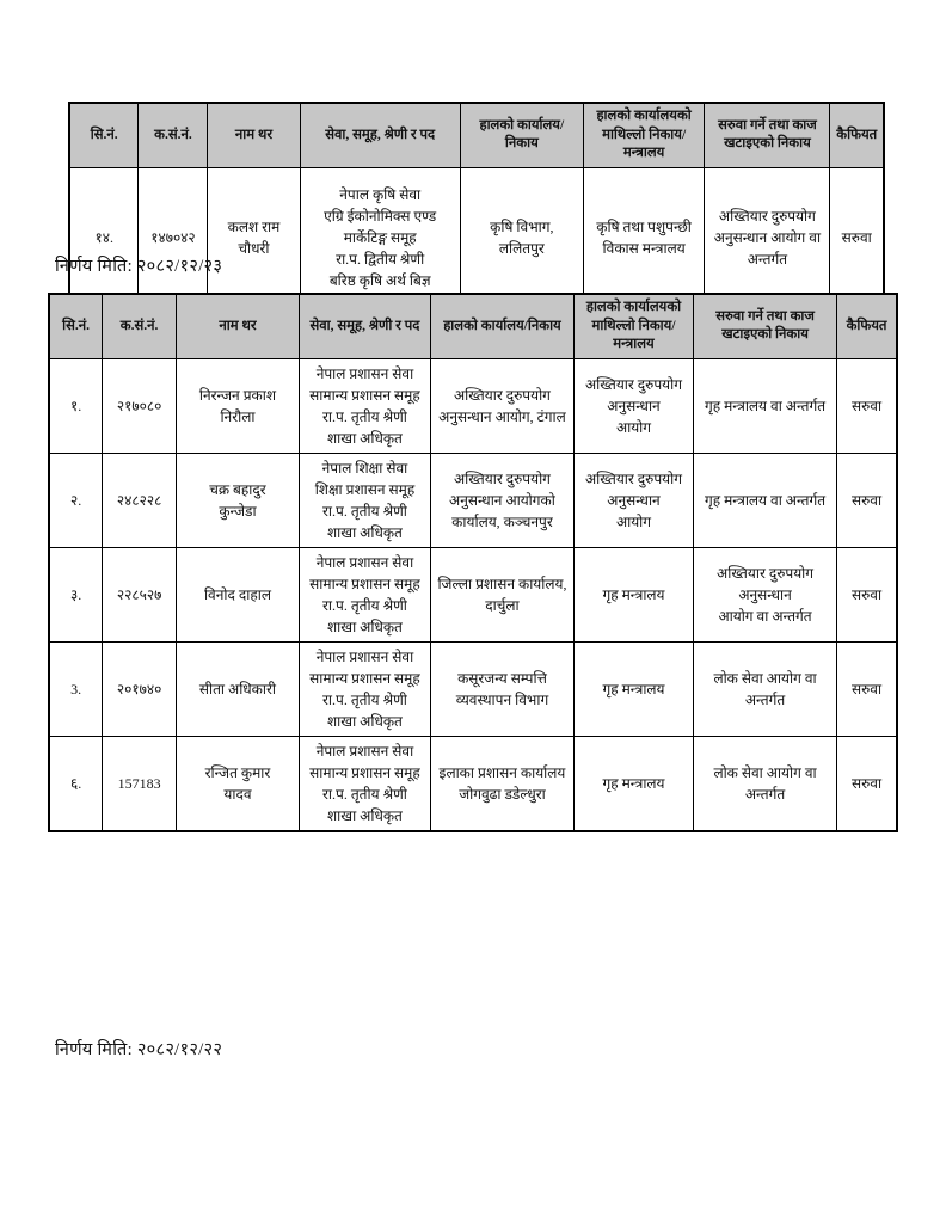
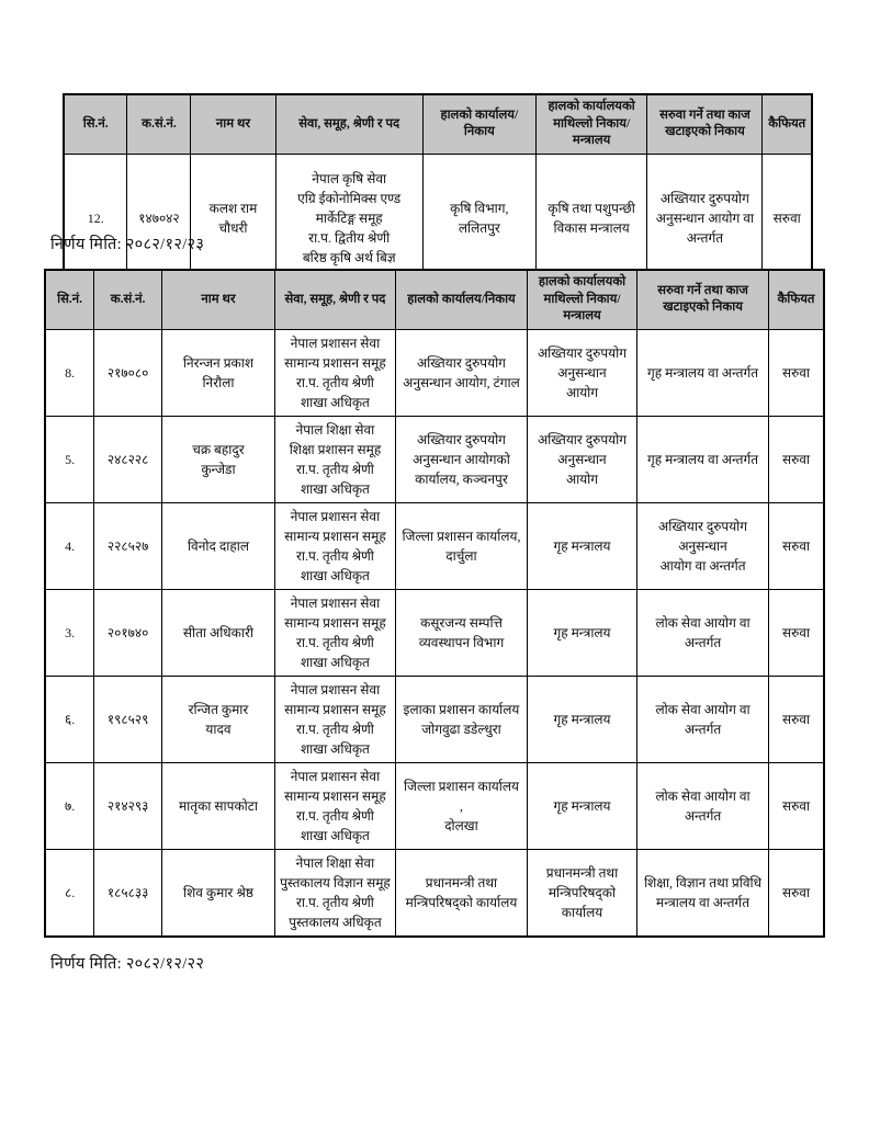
  सि.नं.	क.सं.नं.	नाम थर	सेवा, समूह, श्रेणी र पद	हालको कार्यालय/निकाय	हालको कार्यालयको माथिल्लो निकाय/मन्त्रालय	सरुवा गर्ने तथा काज खटाइएको निकाय	कैफियत
- १४.	१४७०४२	कलश राम चौधरी	नेपाल कृषि सेवा एग्रि ईकोनोमिक्स एण्ड मार्केटिङ्ग समूह रा.प. द्वितीय श्रेणी बरिष्ठ कृषि अर्थ बिज्ञ	कृषि विभाग, ललितपुर	कृषि तथा पशुपन्छी विकास मन्त्रालय	अख्तियार दुरुपयोग अनुसन्धान आयोग वा अन्तर्गत	सरुवा
+ 12.	१४७०४२	कलश राम चौधरी	नेपाल कृषि सेवा एग्रि ईकोनोमिक्स एण्ड मार्केटिङ्ग समूह रा.प. द्वितीय श्रेणी बरिष्ठ कृषि अर्थ बिज्ञ	कृषि विभाग, ललितपुर	कृषि तथा पशुपन्छी विकास मन्त्रालय	अख्तियार दुरुपयोग अनुसन्धान आयोग वा अन्तर्गत	सरुवा
  निर्णय मिति: २०८२/१२/२३
  सि.नं.	क.सं.नं.	नाम थर	सेवा, समूह, श्रेणी र पद	हालको कार्यालय/निकाय	हालको कार्यालयको माथिल्लो निकाय/मन्त्रालय	सरुवा गर्ने तथा काज खटाइएको निकाय	कैफियत
- १.	२१७०८०	निरन्जन प्रकाश निरौला	नेपाल प्रशासन सेवा सामान्य प्रशासन समूह रा.प. तृतीय श्रेणी शाखा अधिकृत	अख्तियार दुरुपयोग अनुसन्धान आयोग, टंगाल	अख्तियार दुरुपयोग अनुसन्धान आयोग	गृह मन्त्रालय वा अन्तर्गत	सरुवा
+ 8.	२१७०८०	निरन्जन प्रकाश निरौला	नेपाल प्रशासन सेवा सामान्य प्रशासन समूह रा.प. तृतीय श्रेणी शाखा अधिकृत	अख्तियार दुरुपयोग अनुसन्धान आयोग, टंगाल	अख्तियार दुरुपयोग अनुसन्धान आयोग	गृह मन्त्रालय वा अन्तर्गत	सरुवा
- २.	२४८२२८	चक्र बहादुर कुन्जेडा	नेपाल शिक्षा सेवा शिक्षा प्रशासन समूह रा.प. तृतीय श्रेणी शाखा अधिकृत	अख्तियार दुरुपयोग अनुसन्धान आयोगको कार्यालय, कञ्चनपुर	अख्तियार दुरुपयोग अनुसन्धान आयोग	गृह मन्त्रालय वा अन्तर्गत	सरुवा
+ 5.	२४८२२८	चक्र बहादुर कुन्जेडा	नेपाल शिक्षा सेवा शिक्षा प्रशासन समूह रा.प. तृतीय श्रेणी शाखा अधिकृत	अख्तियार दुरुपयोग अनुसन्धान आयोगको कार्यालय, कञ्चनपुर	अख्तियार दुरुपयोग अनुसन्धान आयोग	गृह मन्त्रालय वा अन्तर्गत	सरुवा
- ३.	२२८५२७	विनोद दाहाल	नेपाल प्रशासन सेवा सामान्य प्रशासन समूह रा.प. तृतीय श्रेणी शाखा अधिकृत	जिल्ला प्रशासन कार्यालय, दार्चुला	गृह मन्त्रालय	अख्तियार दुरुपयोग अनुसन्धान आयोग वा अन्तर्गत	सरुवा
+ 4.	२२८५२७	विनोद दाहाल	नेपाल प्रशासन सेवा सामान्य प्रशासन समूह रा.प. तृतीय श्रेणी शाखा अधिकृत	जिल्ला प्रशासन कार्यालय, दार्चुला	गृह मन्त्रालय	अख्तियार दुरुपयोग अनुसन्धान आयोग वा अन्तर्गत	सरुवा
  3.	२०१७४०	सीता अधिकारी	नेपाल प्रशासन सेवा सामान्य प्रशासन समूह रा.प. तृतीय श्रेणी शाखा अधिकृत	कसूरजन्य सम्पत्ति व्यवस्थापन विभाग	गृह मन्त्रालय	लोक सेवा आयोग वा अन्तर्गत	सरुवा
- ६.	157183	रन्जित कुमार यादव	नेपाल प्रशासन सेवा सामान्य प्रशासन समूह रा.प. तृतीय श्रेणी शाखा अधिकृत	इलाका प्रशासन कार्यालय जोगवुढा डडेल्धुरा	गृह मन्त्रालय	लोक सेवा आयोग वा अन्तर्गत	सरुवा
+ ६.	१९८५२९	रन्जित कुमार यादव	नेपाल प्रशासन सेवा सामान्य प्रशासन समूह रा.प. तृतीय श्रेणी शाखा अधिकृत	इलाका प्रशासन कार्यालय जोगवुढा डडेल्धुरा	गृह मन्त्रालय	लोक सेवा आयोग वा अन्तर्गत	सरुवा
+ ७.	२१४२९३	मातृका सापकोटा	नेपाल प्रशासन सेवा सामान्य प्रशासन समूह रा.प. तृतीय श्रेणी शाखा अधिकृत	जिल्ला प्रशासन कार्यालय , दोलखा	गृह मन्त्रालय	लोक सेवा आयोग वा अन्तर्गत	सरुवा
+ ८.	१८५८३३	शिव कुमार श्रेष्ठ	नेपाल शिक्षा सेवा पुस्तकालय विज्ञान समूह रा.प. तृतीय श्रेणी पुस्तकालय अधिकृत	प्रधानमन्त्री तथा मन्त्रिपरिषद्को कार्यालय	प्रधानमन्त्री तथा मन्त्रिपरिषद्को कार्यालय	शिक्षा, विज्ञान तथा प्रविधि मन्त्रालय वा अन्तर्गत	सरुवा
  निर्णय मिति: २०८२/१२/२२
